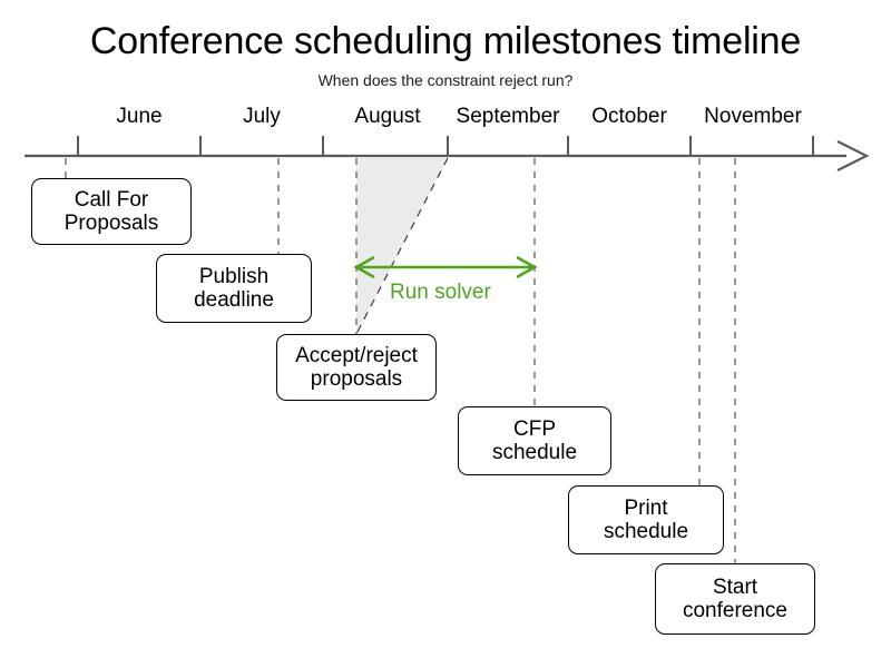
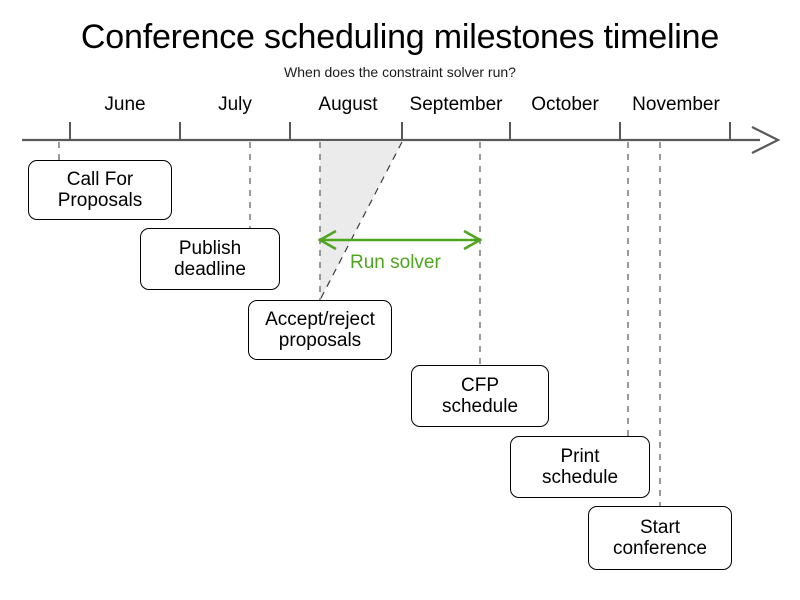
  Conference scheduling milestones timeline
- When does the constraint reject run?
+ When does the constraint solver run?
  June
  July
  August
  September
  October
  November
  Call For
  Proposals
  Publish
  deadline
  Accept/reject
  proposals
  CFP
  schedule
  Print
  schedule
  Start
  conference
  Run solver
